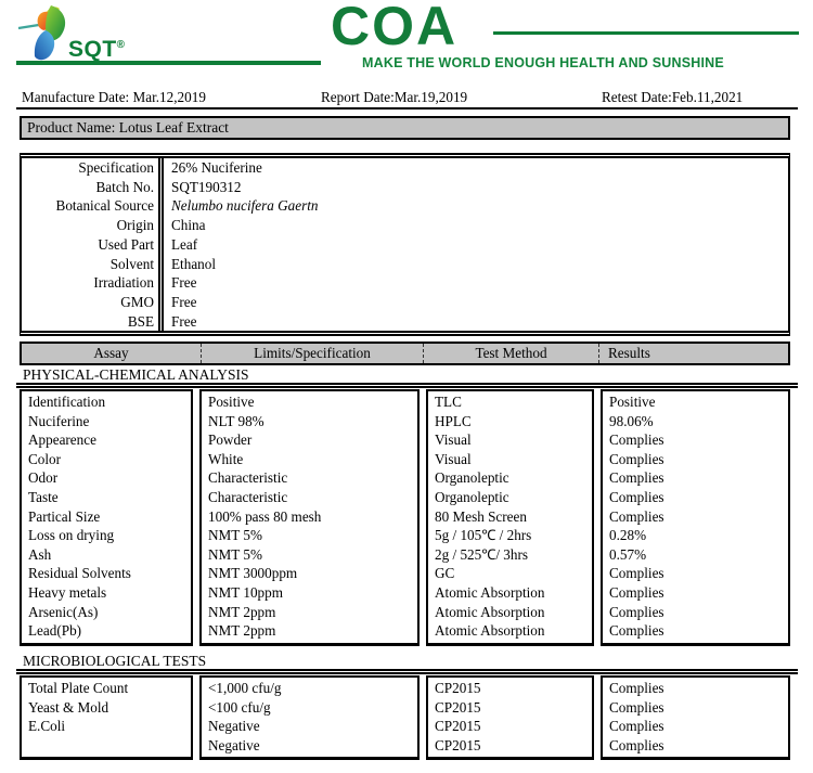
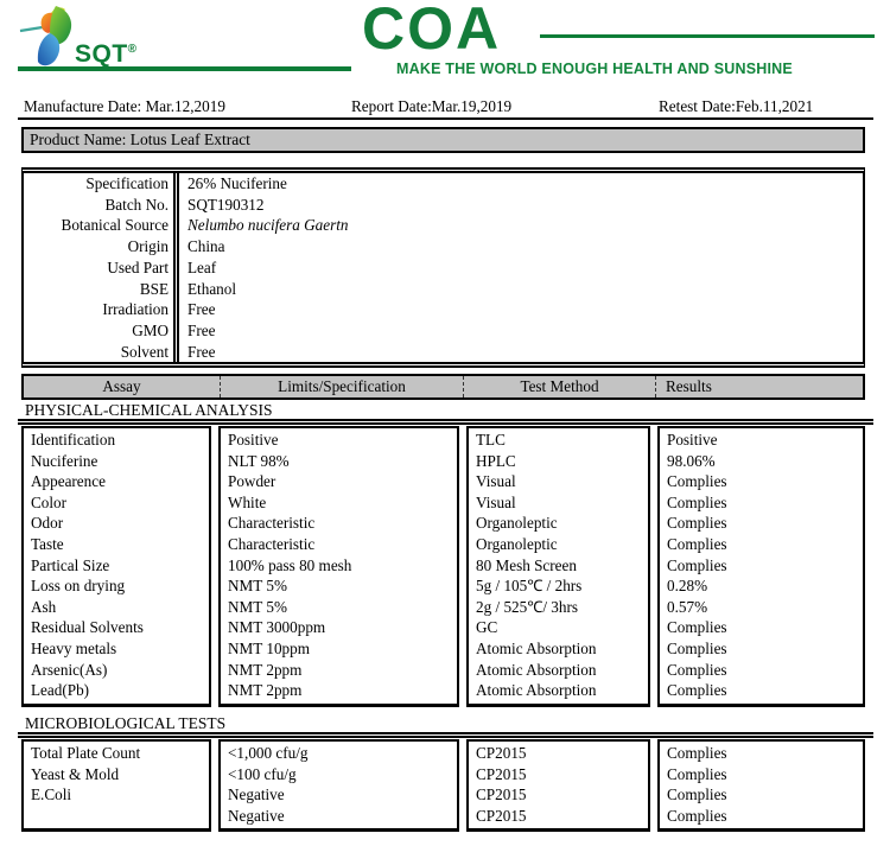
  SQT®
  COA
  MAKE THE WORLD ENOUGH HEALTH AND SUNSHINE
  Manufacture Date: Mar.12,2019
  Report Date:Mar.19,2019
  Retest Date:Feb.11,2021
  Product Name: Lotus Leaf Extract
  Specification
  Batch No.
  Botanical Source
  Origin
  Used Part
- Solvent
+ BSE
  Irradiation
  GMO
- BSE
+ Solvent
  26% Nuciferine
  SQT190312
  Nelumbo nucifera Gaertn
  China
  Leaf
  Ethanol
  Free
  Free
  Free
  Assay
  Limits/Specification
  Test Method
  Results
  PHYSICAL-CHEMICAL ANALYSIS
  Identification
  Nuciferine
  Appearence
  Color
  Odor
  Taste
  Partical Size
  Loss on drying
  Ash
  Residual Solvents
  Heavy metals
  Arsenic(As)
  Lead(Pb)
  Positive
  NLT 98%
  Powder
  White
  Characteristic
  Characteristic
  100% pass 80 mesh
  NMT 5%
  NMT 5%
  NMT 3000ppm
  NMT 10ppm
  NMT 2ppm
  NMT 2ppm
  TLC
  HPLC
  Visual
  Visual
  Organoleptic
  Organoleptic
  80 Mesh Screen
  5g / 105℃ / 2hrs
  2g / 525℃/ 3hrs
  GC
  Atomic Absorption
  Atomic Absorption
  Atomic Absorption
  Positive
  98.06%
  Complies
  Complies
  Complies
  Complies
  Complies
  0.28%
  0.57%
  Complies
  Complies
  Complies
  Complies
  MICROBIOLOGICAL TESTS
  Total Plate Count
  Yeast & Mold
  E.Coli
  <1,000 cfu/g
  <100 cfu/g
  Negative
  Negative
  CP2015
  CP2015
  CP2015
  CP2015
  Complies
  Complies
  Complies
  Complies
